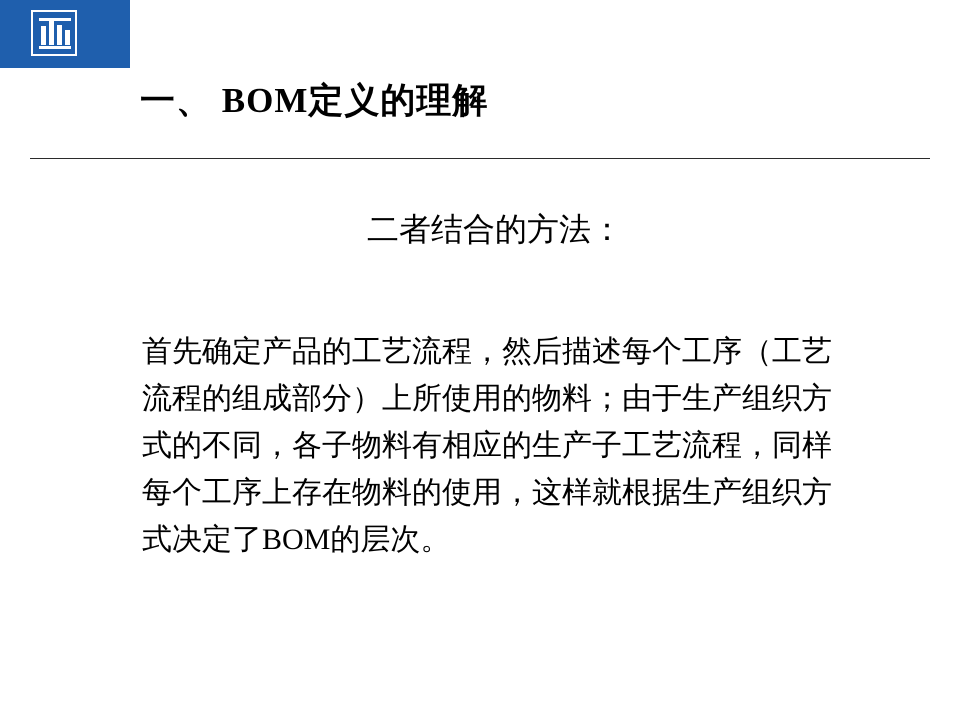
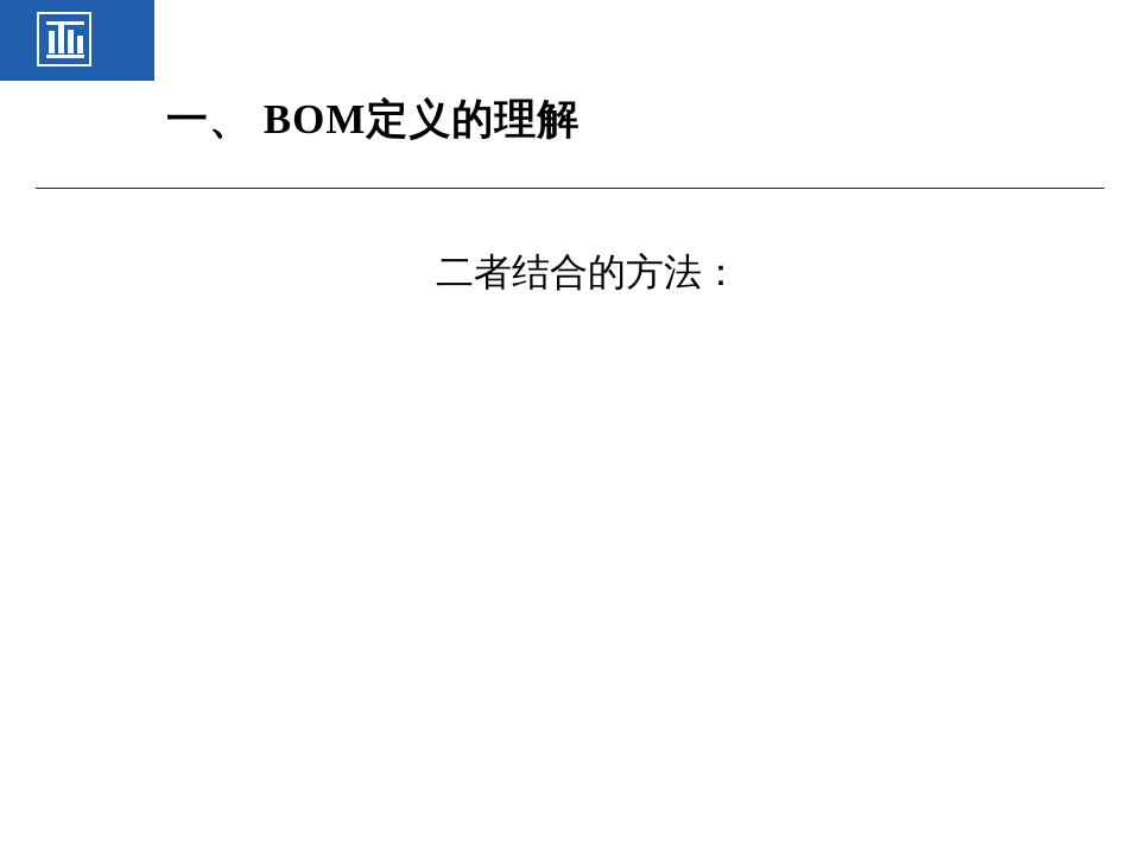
  一、 BOM定义的理解
  二者结合的方法：
- 首先确定产品的工艺流程，然后描述每个工序（工艺流程的组成部分）上所使用的物料；由于生产组织方式的不同，各子物料有相应的生产子工艺流程，同样每个工序上存在物料的使用，这样就根据生产组织方式决定了BOM的层次。
